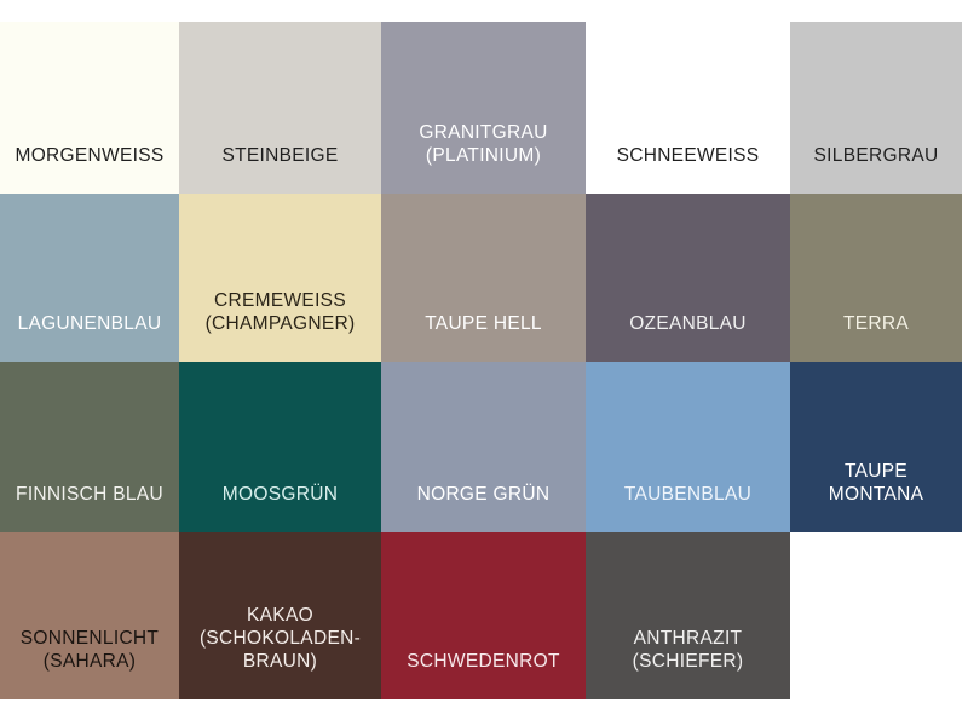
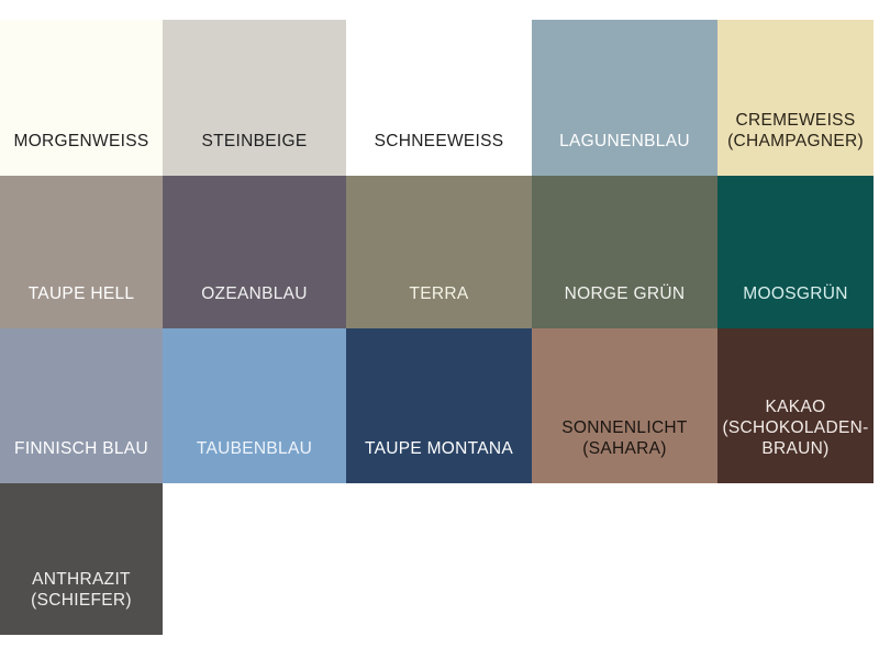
  MORGENWEISS
  STEINBEIGE
- GRANITGRAU
- (PLATINIUM)
  SCHNEEWEISS
- SILBERGRAU
  LAGUNENBLAU
  CREMEWEISS
  (CHAMPAGNER)
  TAUPE HELL
  OZEANBLAU
  TERRA
- FINNISCH BLAU
+ NORGE GRÜN
  MOOSGRÜN
- NORGE GRÜN
+ FINNISCH BLAU
  TAUBENBLAU
  TAUPE MONTANA
  SONNENLICHT
  (SAHARA)
  KAKAO
  (SCHOKOLADEN-
  BRAUN)
- SCHWEDENROT
  ANTHRAZIT
  (SCHIEFER)
